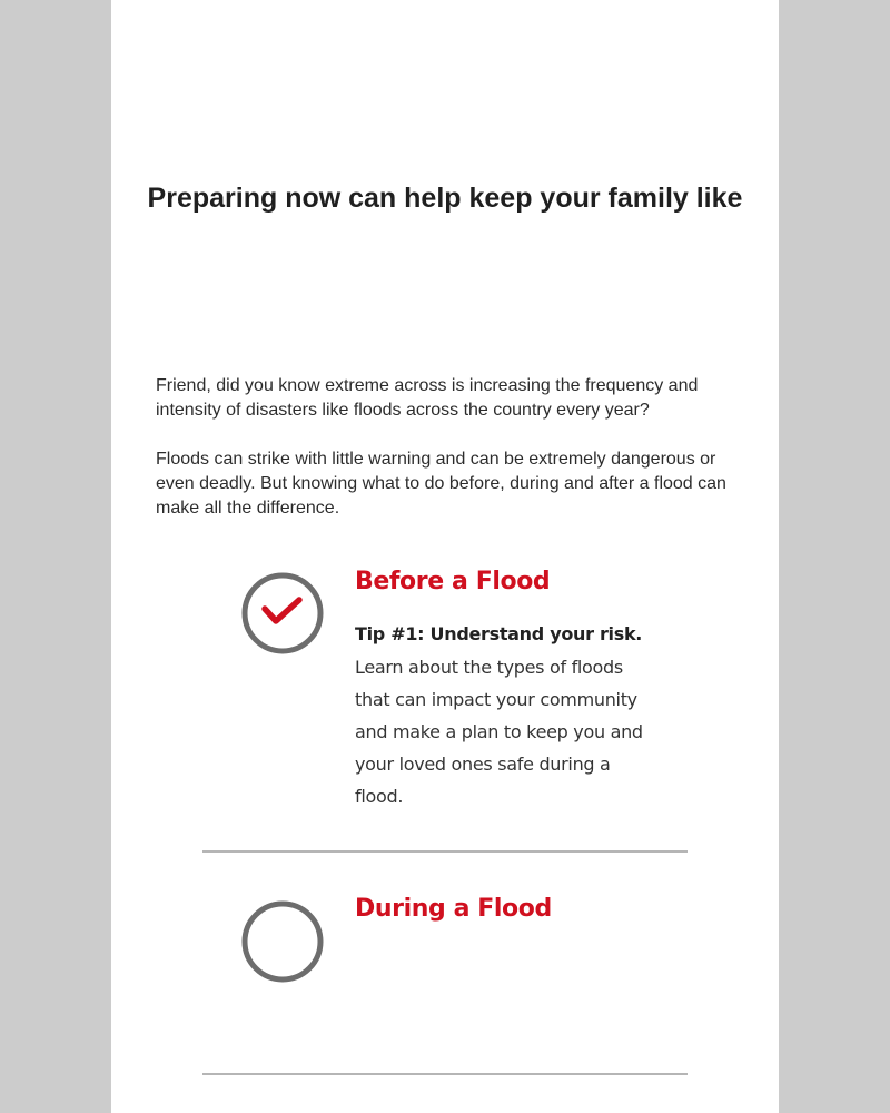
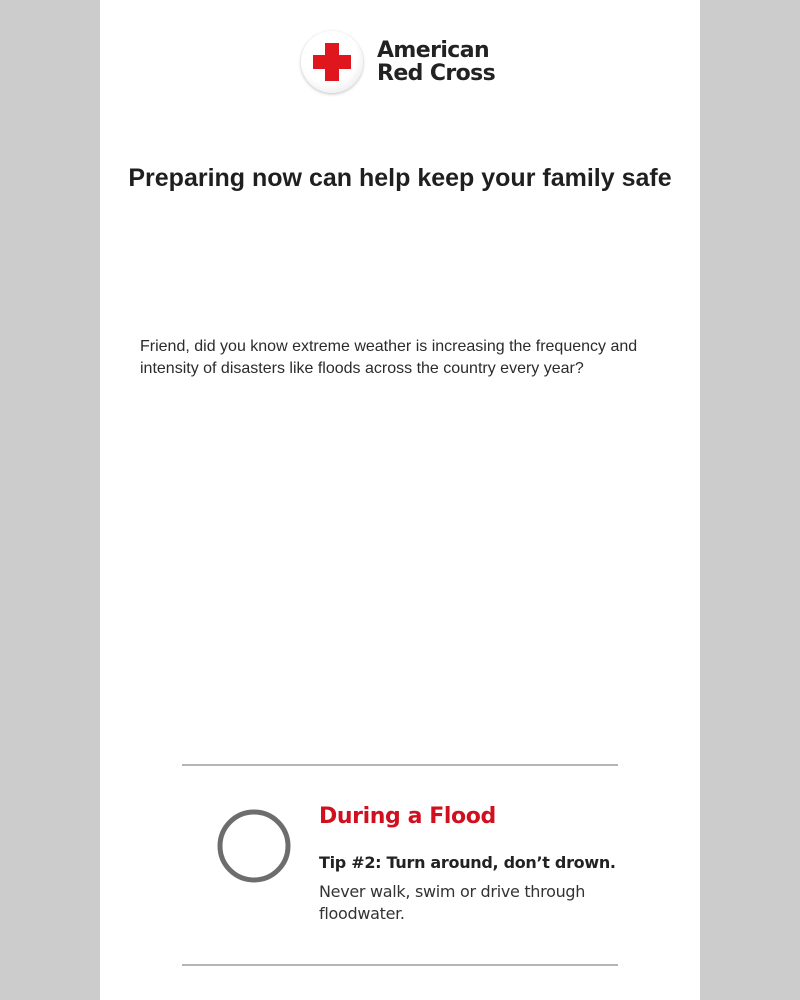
+ American
+ Red Cross
- Preparing now can help keep your family like
+ Preparing now can help keep your family safe
- Friend, did you know extreme across is increasing the frequency and intensity of disasters like floods across the country every year?
+ Friend, did you know extreme weather is increasing the frequency and intensity of disasters like floods across the country every year?
- Floods can strike with little warning and can be extremely dangerous or even deadly. But knowing what to do before, during and after a flood can make all the difference.
- Before a Flood
- Tip #1: Understand your risk.
- Learn about the types of floods that can impact your community and make a plan to keep you and your loved ones safe during a flood.
  During a Flood
+ Tip #2: Turn around, don’t drown.
+ Never walk, swim or drive through floodwater.
